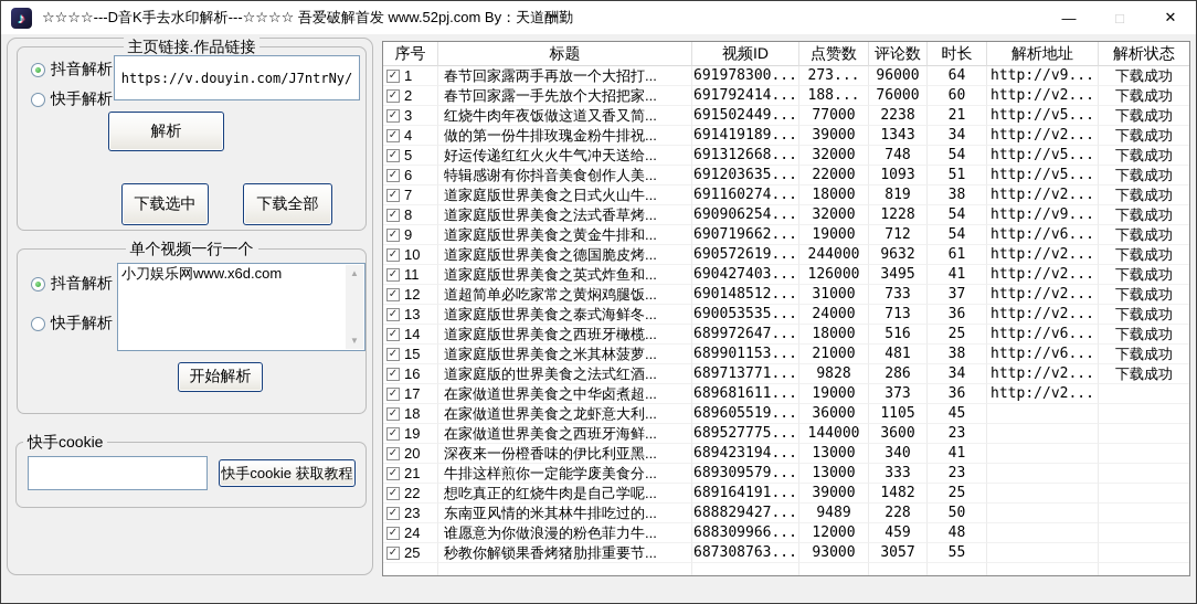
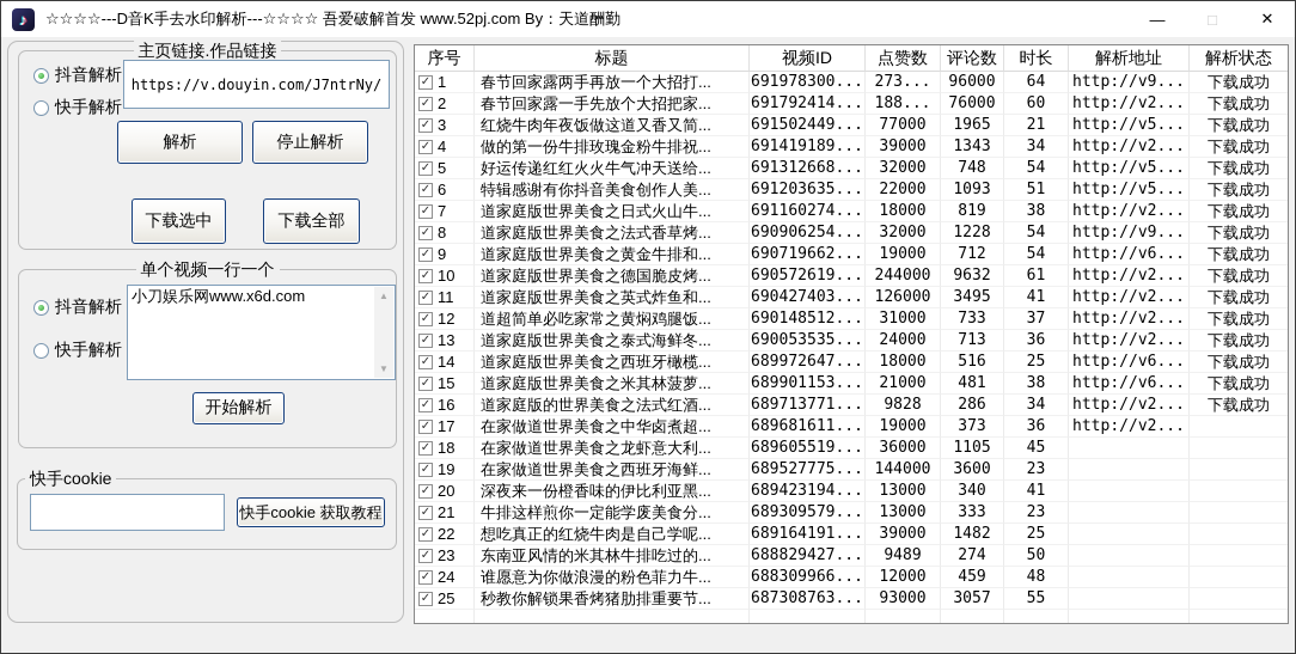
  ♪
  ☆☆☆☆---D音K手去水印解析---☆☆☆☆ 吾爱破解首发 www.52pj.com By：天道酬勤
  —
  □
  ✕
  主页链接.作品链接
  抖音解析
  快手解析
  https://v.douyin.com/J7ntrNy/
  解析
+ 停止解析
  下载选中
  下载全部
  单个视频一行一个
  抖音解析
  快手解析
  小刀娱乐网www.x6d.com
  ▲
  ▼
  开始解析
  快手cookie
  快手cookie 获取教程
  序号
  标题
  视频ID
  点赞数
  评论数
  时长
  解析地址
  解析状态
  ✓
  1
  春节回家露两手再放一个大招打...
  691978300...
  273...
  96000
  64
  http://v9...
  下载成功
  ✓
  2
  春节回家露一手先放个大招把家...
  691792414...
  188...
  76000
  60
  http://v2...
  下载成功
  ✓
  3
  红烧牛肉年夜饭做这道又香又简...
  691502449...
  77000
- 2238
+ 1965
  21
  http://v5...
  下载成功
  ✓
  4
  做的第一份牛排玫瑰金粉牛排祝...
  691419189...
  39000
  1343
  34
  http://v2...
  下载成功
  ✓
  5
  好运传递红红火火牛气冲天送给...
  691312668...
  32000
  748
  54
  http://v5...
  下载成功
  ✓
  6
  特辑感谢有你抖音美食创作人美...
  691203635...
  22000
  1093
  51
  http://v5...
  下载成功
  ✓
  7
  道家庭版世界美食之日式火山牛...
  691160274...
  18000
  819
  38
  http://v2...
  下载成功
  ✓
  8
  道家庭版世界美食之法式香草烤...
  690906254...
  32000
  1228
  54
  http://v9...
  下载成功
  ✓
  9
  道家庭版世界美食之黄金牛排和...
  690719662...
  19000
  712
  54
  http://v6...
  下载成功
  ✓
  10
  道家庭版世界美食之德国脆皮烤...
  690572619...
  244000
  9632
  61
  http://v2...
  下载成功
  ✓
  11
  道家庭版世界美食之英式炸鱼和...
  690427403...
  126000
  3495
  41
  http://v2...
  下载成功
  ✓
  12
  道超简单必吃家常之黄焖鸡腿饭...
  690148512...
  31000
  733
  37
  http://v2...
  下载成功
  ✓
  13
  道家庭版世界美食之泰式海鲜冬...
  690053535...
  24000
  713
  36
  http://v2...
  下载成功
  ✓
  14
  道家庭版世界美食之西班牙橄榄...
  689972647...
  18000
  516
  25
  http://v6...
  下载成功
  ✓
  15
  道家庭版世界美食之米其林菠萝...
  689901153...
  21000
  481
  38
  http://v6...
  下载成功
  ✓
  16
  道家庭版的世界美食之法式红酒...
  689713771...
  9828
  286
  34
  http://v2...
  下载成功
  ✓
  17
  在家做道世界美食之中华卤煮超...
  689681611...
  19000
  373
  36
  http://v2...
  ✓
  18
  在家做道世界美食之龙虾意大利...
  689605519...
  36000
  1105
  45
  ✓
  19
  在家做道世界美食之西班牙海鲜...
  689527775...
  144000
  3600
  23
  ✓
  20
  深夜来一份橙香味的伊比利亚黑...
  689423194...
  13000
  340
  41
  ✓
  21
  牛排这样煎你一定能学废美食分...
  689309579...
  13000
  333
  23
  ✓
  22
  想吃真正的红烧牛肉是自己学呢...
  689164191...
  39000
  1482
  25
  ✓
  23
  东南亚风情的米其林牛排吃过的...
  688829427...
  9489
- 228
+ 274
  50
  ✓
  24
  谁愿意为你做浪漫的粉色菲力牛...
  688309966...
  12000
  459
  48
  ✓
  25
  秒教你解锁果香烤猪肋排重要节...
  687308763...
  93000
  3057
  55
